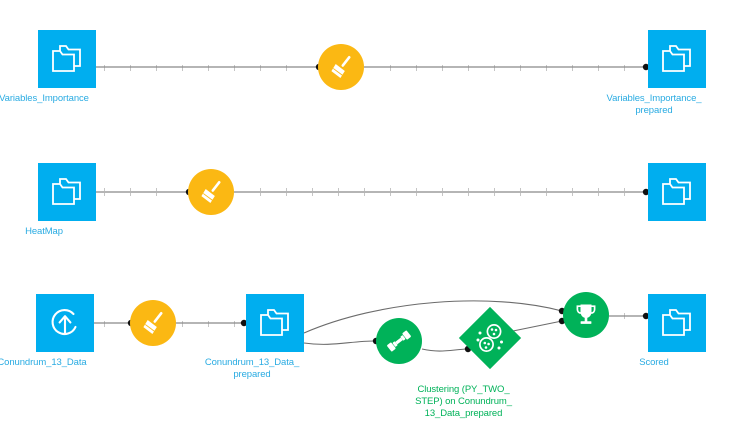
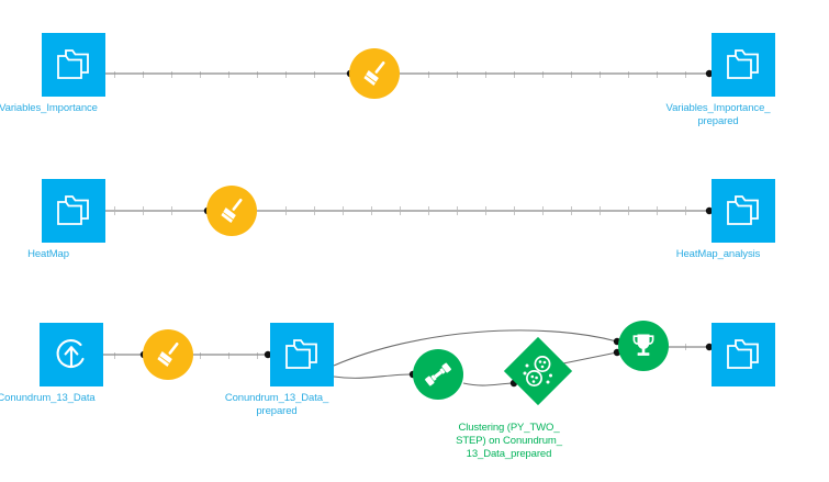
  Variables_Importance
  Variables_Importance_
  prepared
  HeatMap
+ HeatMap_analysis
  Conundrum_13_Data
  Conundrum_13_Data_
  prepared
  Clustering (PY_TWO_
  STEP) on Conundrum_
  13_Data_prepared
- Scored
